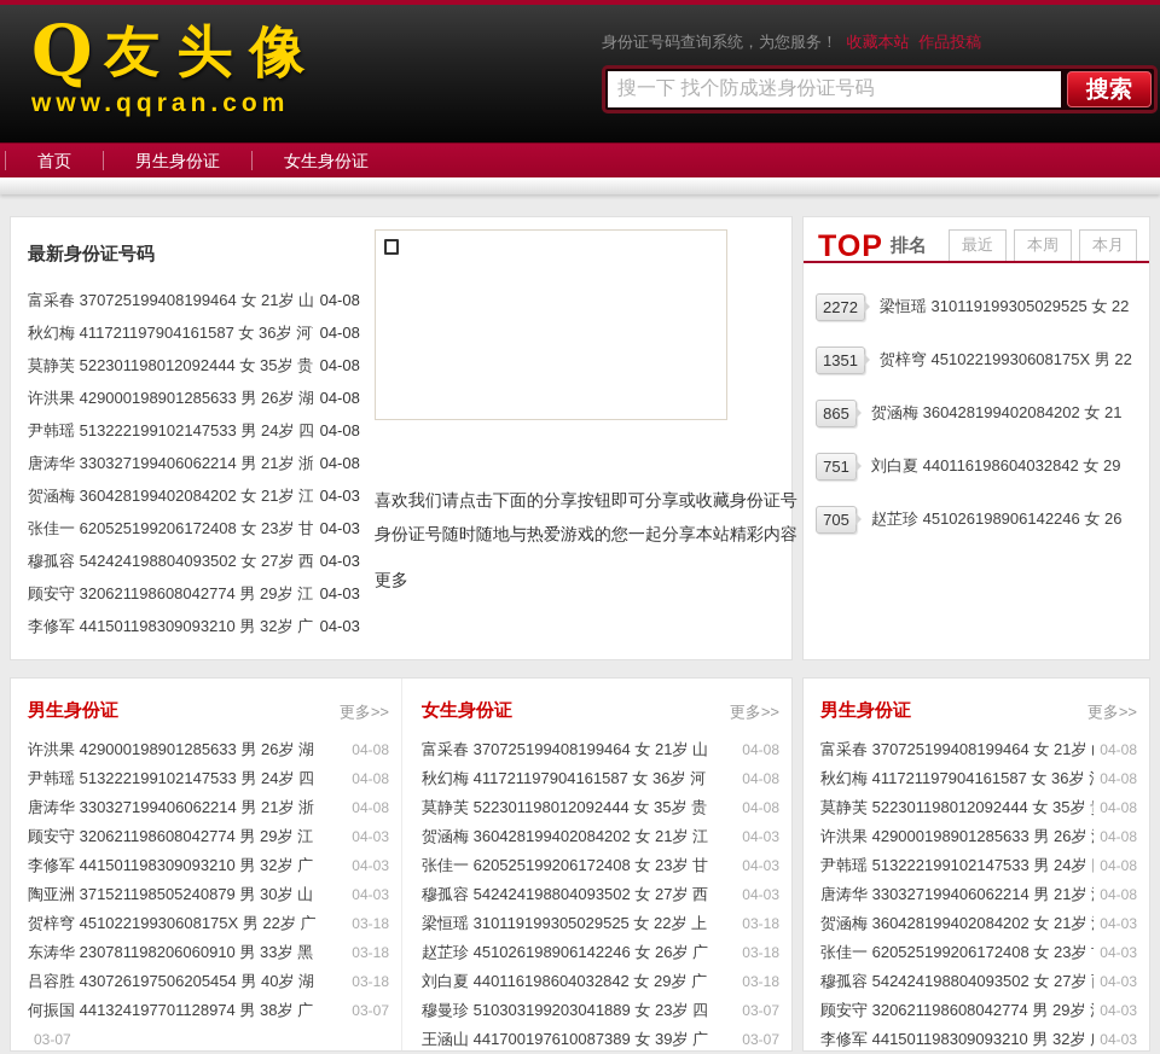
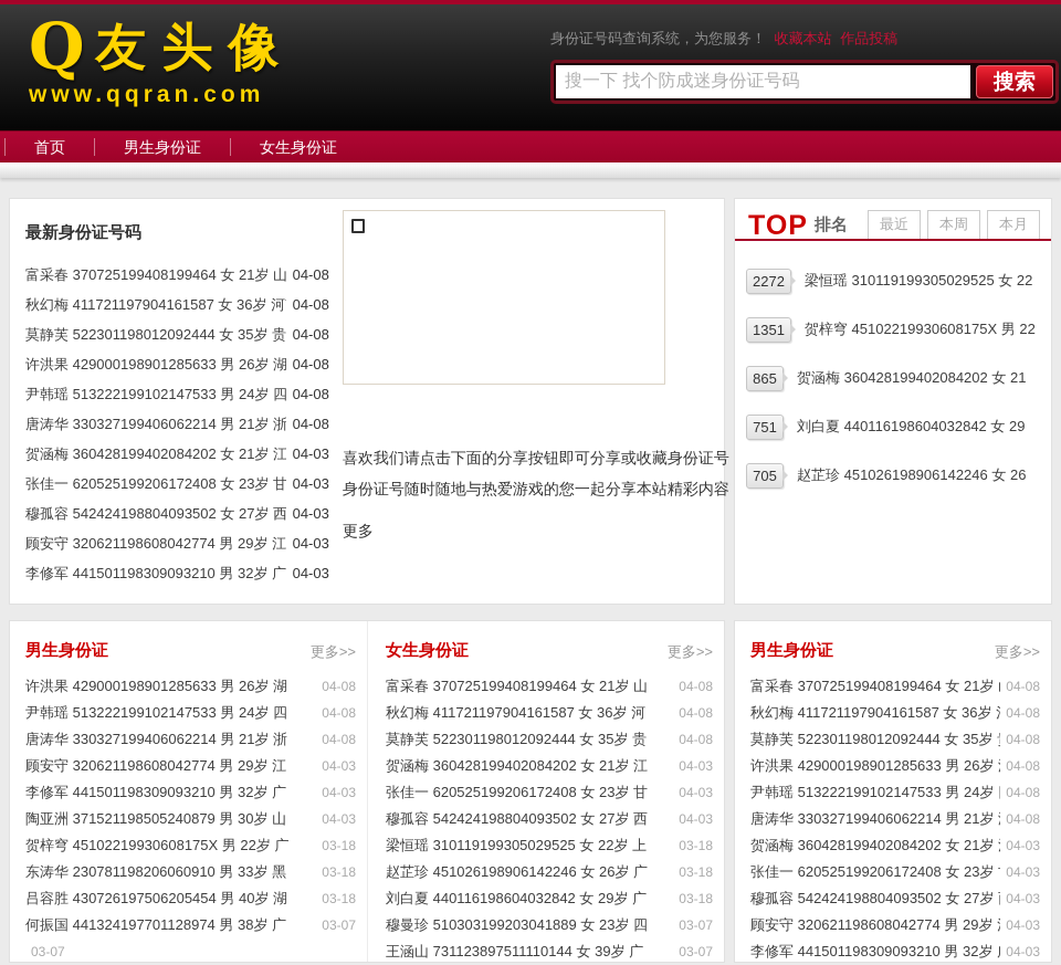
  Q
  友头像
  www.qqran.com
  身份证号码查询系统，为您服务！ 收藏本站 作品投稿
  搜一下 找个防成迷身份证号码
  搜索
  首页
  男生身份证
  女生身份证
  最新身份证号码
  富采春 370725199408199464 女 21岁 山
  04-08
  秋幻梅 411721197904161587 女 36岁 河
  04-08
  莫静芙 522301198012092444 女 35岁 贵
  04-08
  许洪果 429000198901285633 男 26岁 湖
  04-08
  尹韩瑶 513222199102147533 男 24岁 四
  04-08
  唐涛华 330327199406062214 男 21岁 浙
  04-08
  贺涵梅 360428199402084202 女 21岁 江
  04-03
  张佳一 620525199206172408 女 23岁 甘
  04-03
  穆孤容 542424198804093502 女 27岁 西
  04-03
  顾安守 320621198608042774 男 29岁 江
  04-03
  李修军 441501198309093210 男 32岁 广
  04-03
  喜欢我们请点击下面的分享按钮即可分享或收藏身份证号
  身份证号随时随地与热爱游戏的您一起分享本站精彩内容
  更多
  TOP
  排名
  最近
  本周
  本月
  2272
  梁恒瑶 310119199305029525 女 22
  1351
  贺梓穹 45102219930608175X 男 22
  865
  贺涵梅 360428199402084202 女 21
  751
  刘白夏 440116198604032842 女 29
  705
  赵芷珍 451026198906142246 女 26
  男生身份证
  更多>>
  许洪果 429000198901285633 男 26岁 湖
  04-08
  尹韩瑶 513222199102147533 男 24岁 四
  04-08
  唐涛华 330327199406062214 男 21岁 浙
  04-08
  顾安守 320621198608042774 男 29岁 江
  04-03
  李修军 441501198309093210 男 32岁 广
  04-03
  陶亚洲 371521198505240879 男 30岁 山
  04-03
  贺梓穹 45102219930608175X 男 22岁 广
  03-18
  东涛华 230781198206060910 男 33岁 黑
  03-18
  吕容胜 430726197506205454 男 40岁 湖
  03-18
  何振国 441324197701128974 男 38岁 广
  03-07
  03-07
  女生身份证
  更多>>
  富采春 370725199408199464 女 21岁 山
  04-08
  秋幻梅 411721197904161587 女 36岁 河
  04-08
  莫静芙 522301198012092444 女 35岁 贵
  04-08
  贺涵梅 360428199402084202 女 21岁 江
  04-03
  张佳一 620525199206172408 女 23岁 甘
  04-03
  穆孤容 542424198804093502 女 27岁 西
  04-03
  梁恒瑶 310119199305029525 女 22岁 上
  03-18
  赵芷珍 451026198906142246 女 26岁 广
  03-18
  刘白夏 440116198604032842 女 29岁 广
  03-18
  穆曼珍 510303199203041889 女 23岁 四
  03-07
- 王涵山 441700197610087389 女 39岁 广
+ 王涵山 731123897511110144 女 39岁 广
  03-07
  男生身份证
  更多>>
  富采春 370725199408199464 女 21岁
  04-08
  秋幻梅 411721197904161587 女 36岁
  04-08
  莫静芙 522301198012092444 女 35岁
  04-08
  许洪果 429000198901285633 男 26岁
  04-08
  尹韩瑶 513222199102147533 男 24岁
  04-08
  唐涛华 330327199406062214 男 21岁
  04-08
  贺涵梅 360428199402084202 女 21岁
  04-03
  张佳一 620525199206172408 女 23岁
  04-03
  穆孤容 542424198804093502 女 27岁
  04-03
  顾安守 320621198608042774 男 29岁
  04-03
  李修军 441501198309093210 男 32岁
  04-03
